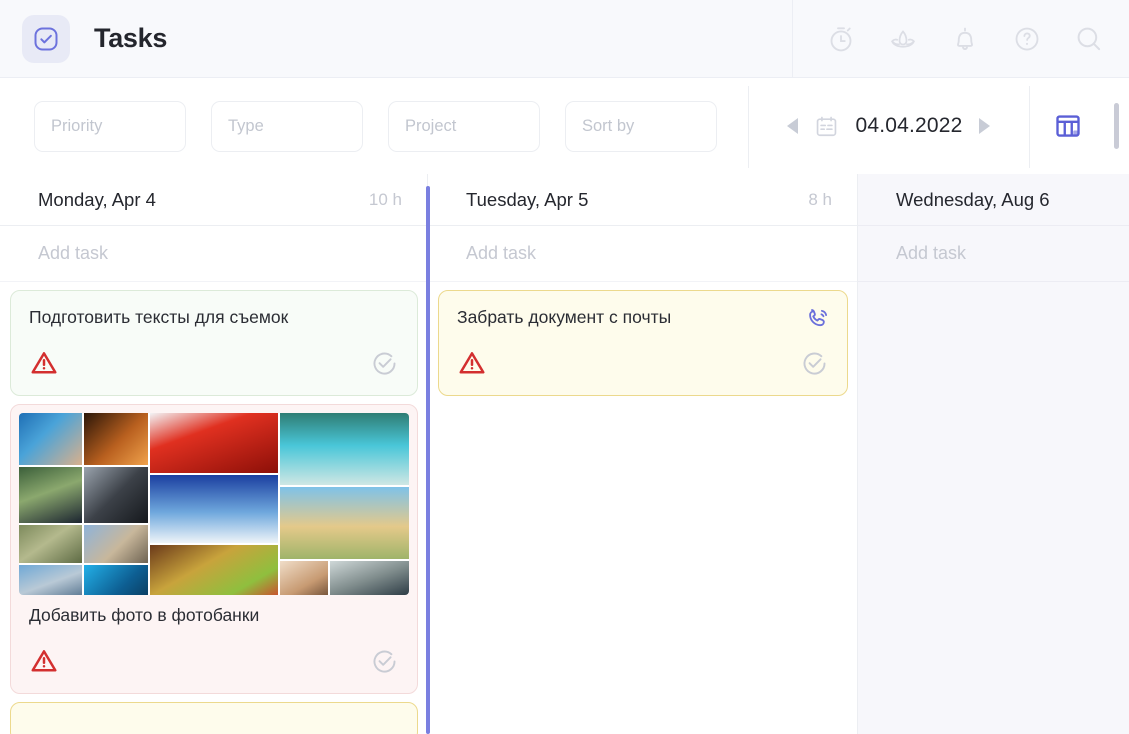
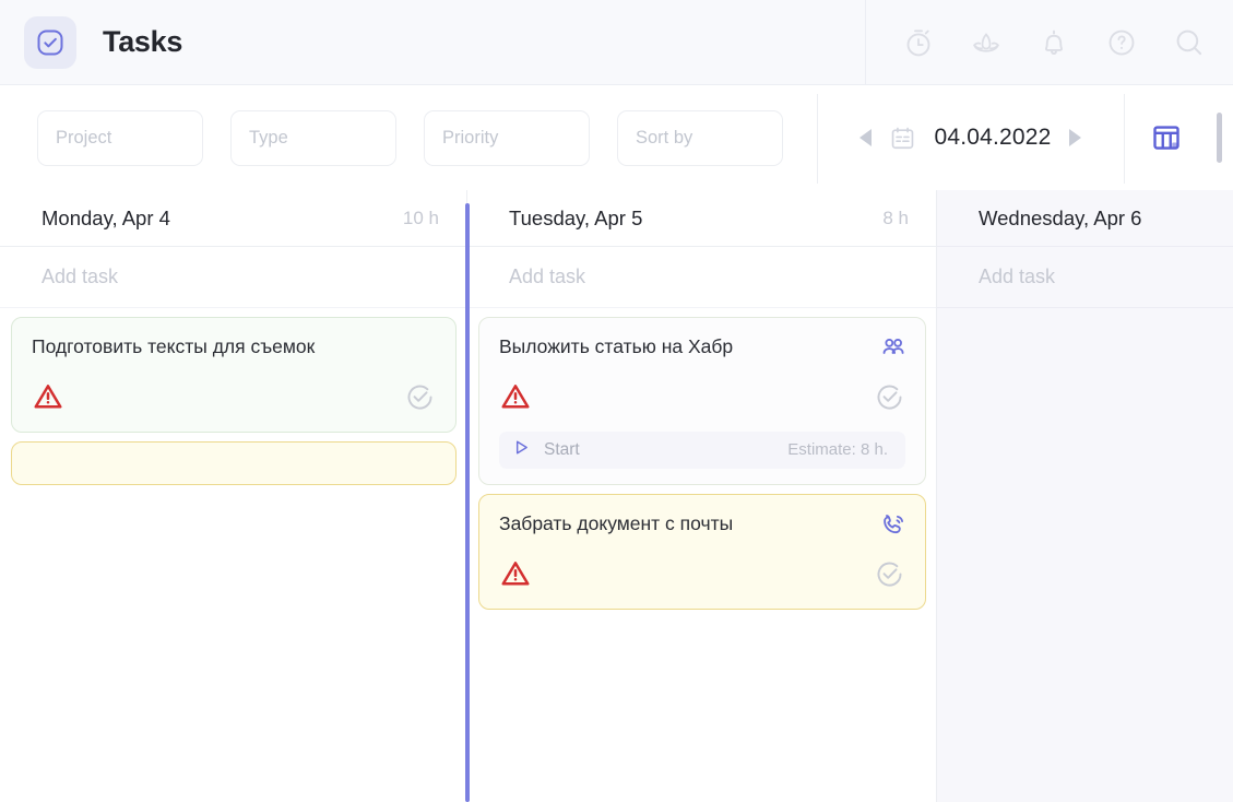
  Tasks
- Priority
+ Project
  Type
- Project
+ Priority
  Sort by
  04.04.2022
  Monday, Apr 4
  10 h
  Add task
  Подготовить тексты для съемок
- Добавить фото в фотобанки
  Tuesday, Apr 5
  8 h
  Add task
+ Выложить статью на Хабр
+ Start
+ Estimate: 8 h.
  Забрать документ с почты
- Wednesday, Aug 6
+ Wednesday, Apr 6
  Add task
